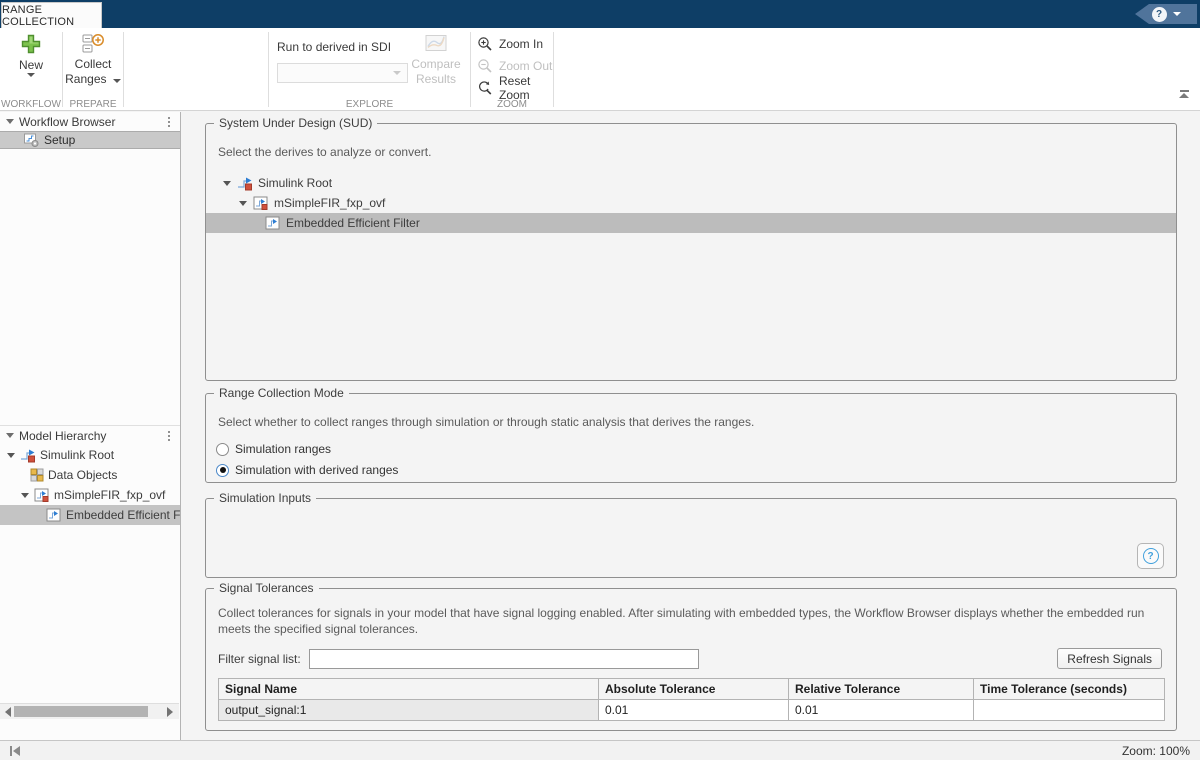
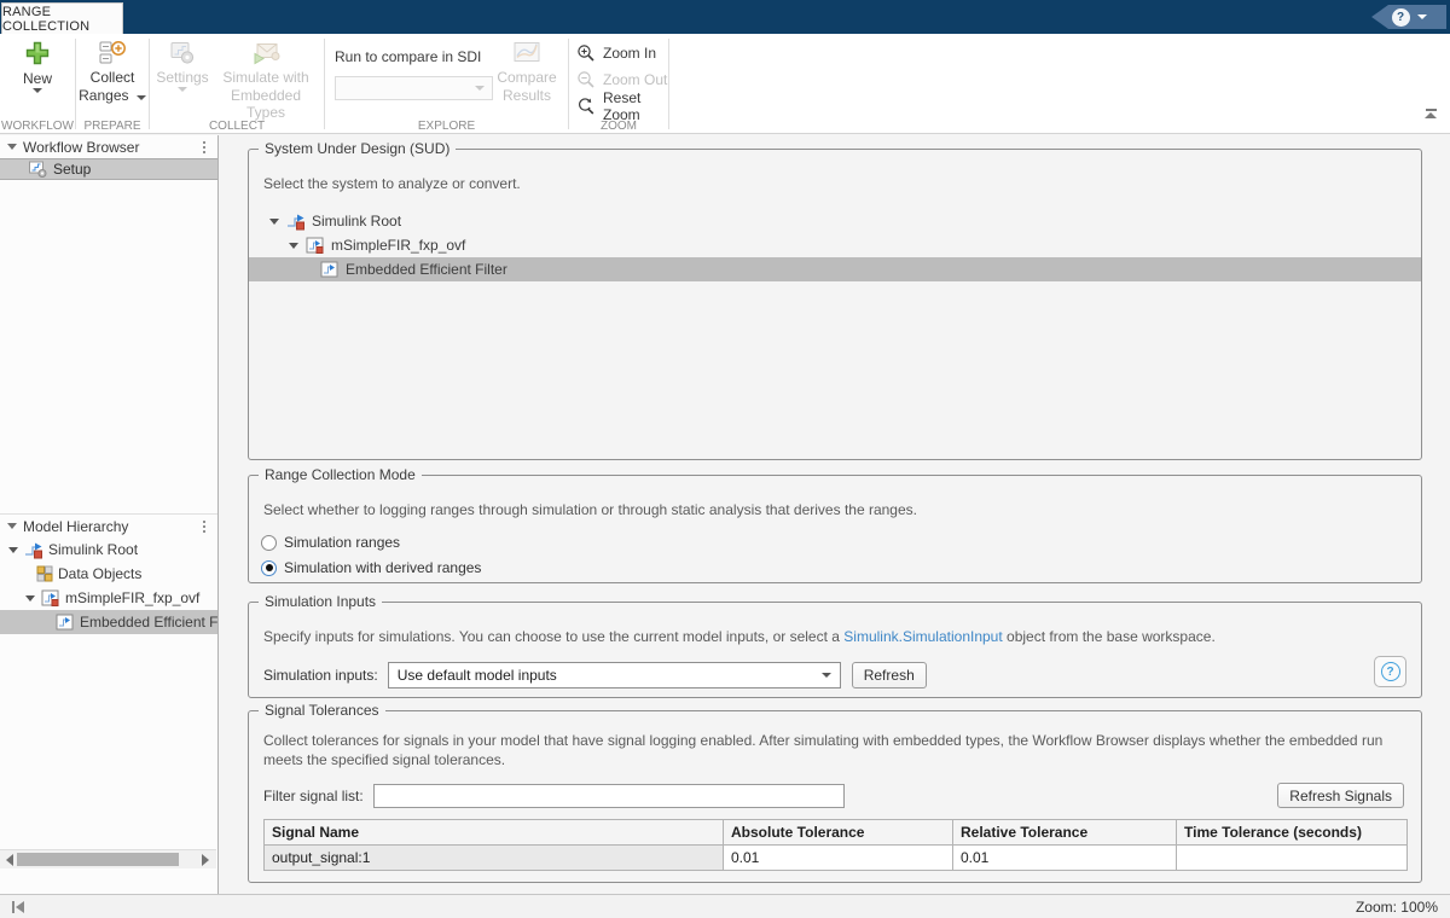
  RANGE COLLECTION
  ?
  New
  WORKFLOW
  Collect
  Ranges
  PREPARE
+ Settings
+ Simulate with
+ Embedded Types
+ COLLECT
- Run to derived in SDI
+ Run to compare in SDI
  Compare
  Results
  EXPLORE
  Zoom In
  Zoom Out
  Reset Zoom
  ZOOM
  Workflow Browser
  Setup
  Model Hierarchy
  Simulink Root
  Data Objects
  mSimpleFIR_fxp_ovf
  Embedded Efficient F
  System Under Design (SUD)
- Select the derives to analyze or convert.
+ Select the system to analyze or convert.
  Simulink Root
  mSimpleFIR_fxp_ovf
  Embedded Efficient Filter
  Range Collection Mode
- Select whether to collect ranges through simulation or through static analysis that derives the ranges.
+ Select whether to logging ranges through simulation or through static analysis that derives the ranges.
  Simulation ranges
  Simulation with derived ranges
  Simulation Inputs
+ Specify inputs for simulations. You can choose to use the current model inputs, or select a Simulink.SimulationInput object from the base workspace.
+ Simulation inputs:
+ Use default model inputs
+ Refresh
  ?
  Signal Tolerances
  Collect tolerances for signals in your model that have signal logging enabled. After simulating with embedded types, the Workflow Browser displays whether the embedded run meets the specified signal tolerances.
  Filter signal list:
  Refresh Signals
  Signal Name	Absolute Tolerance	Relative Tolerance	Time Tolerance (seconds)
  output_signal:1	0.01	0.01
  Zoom: 100%
